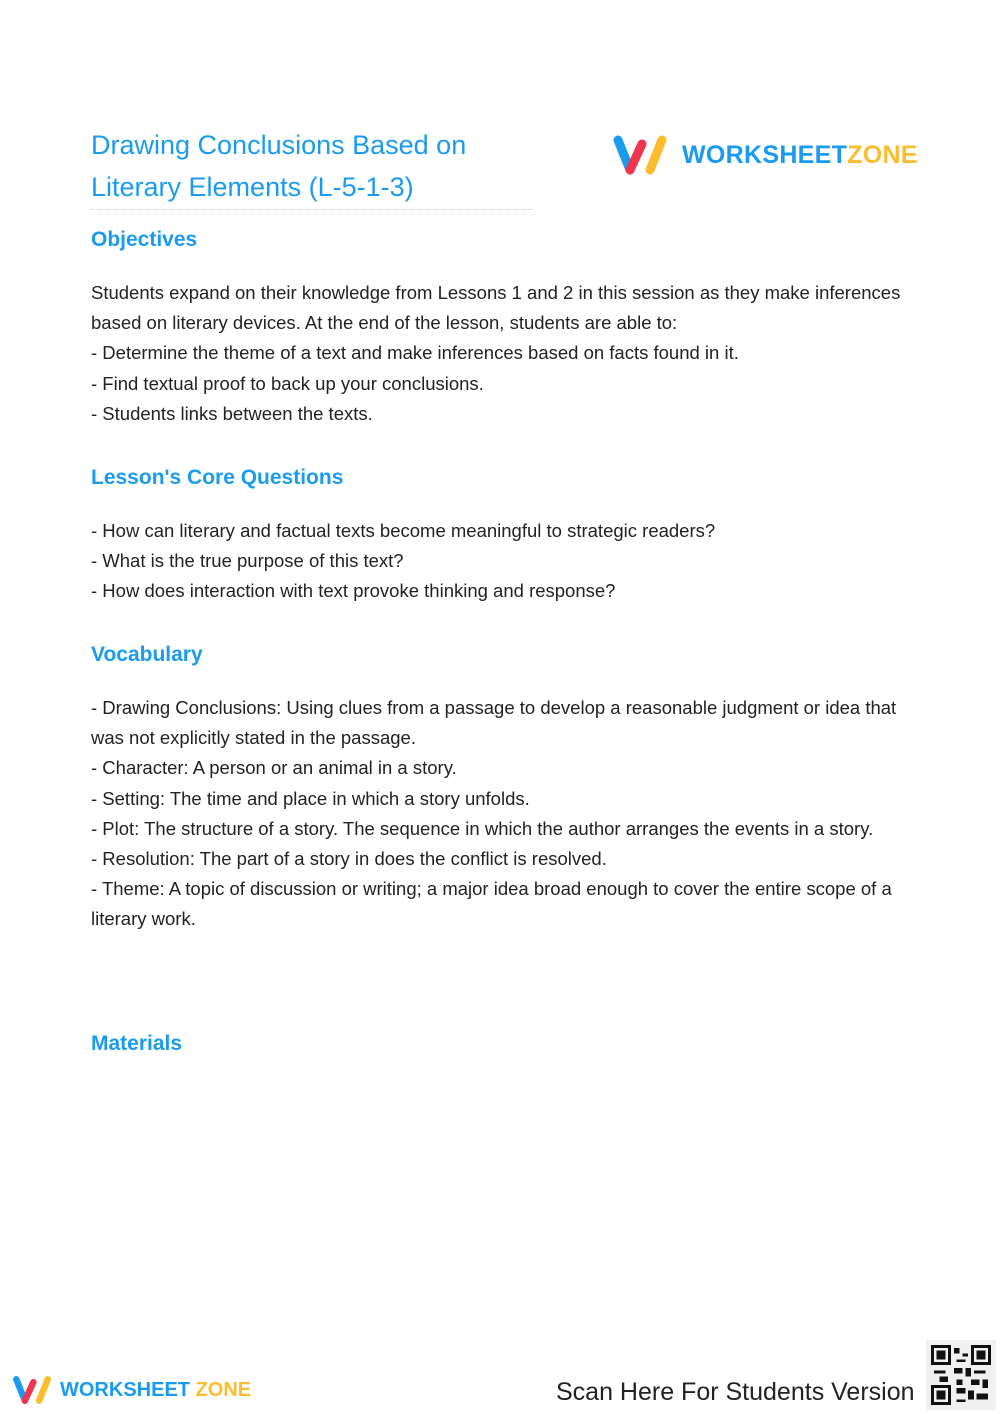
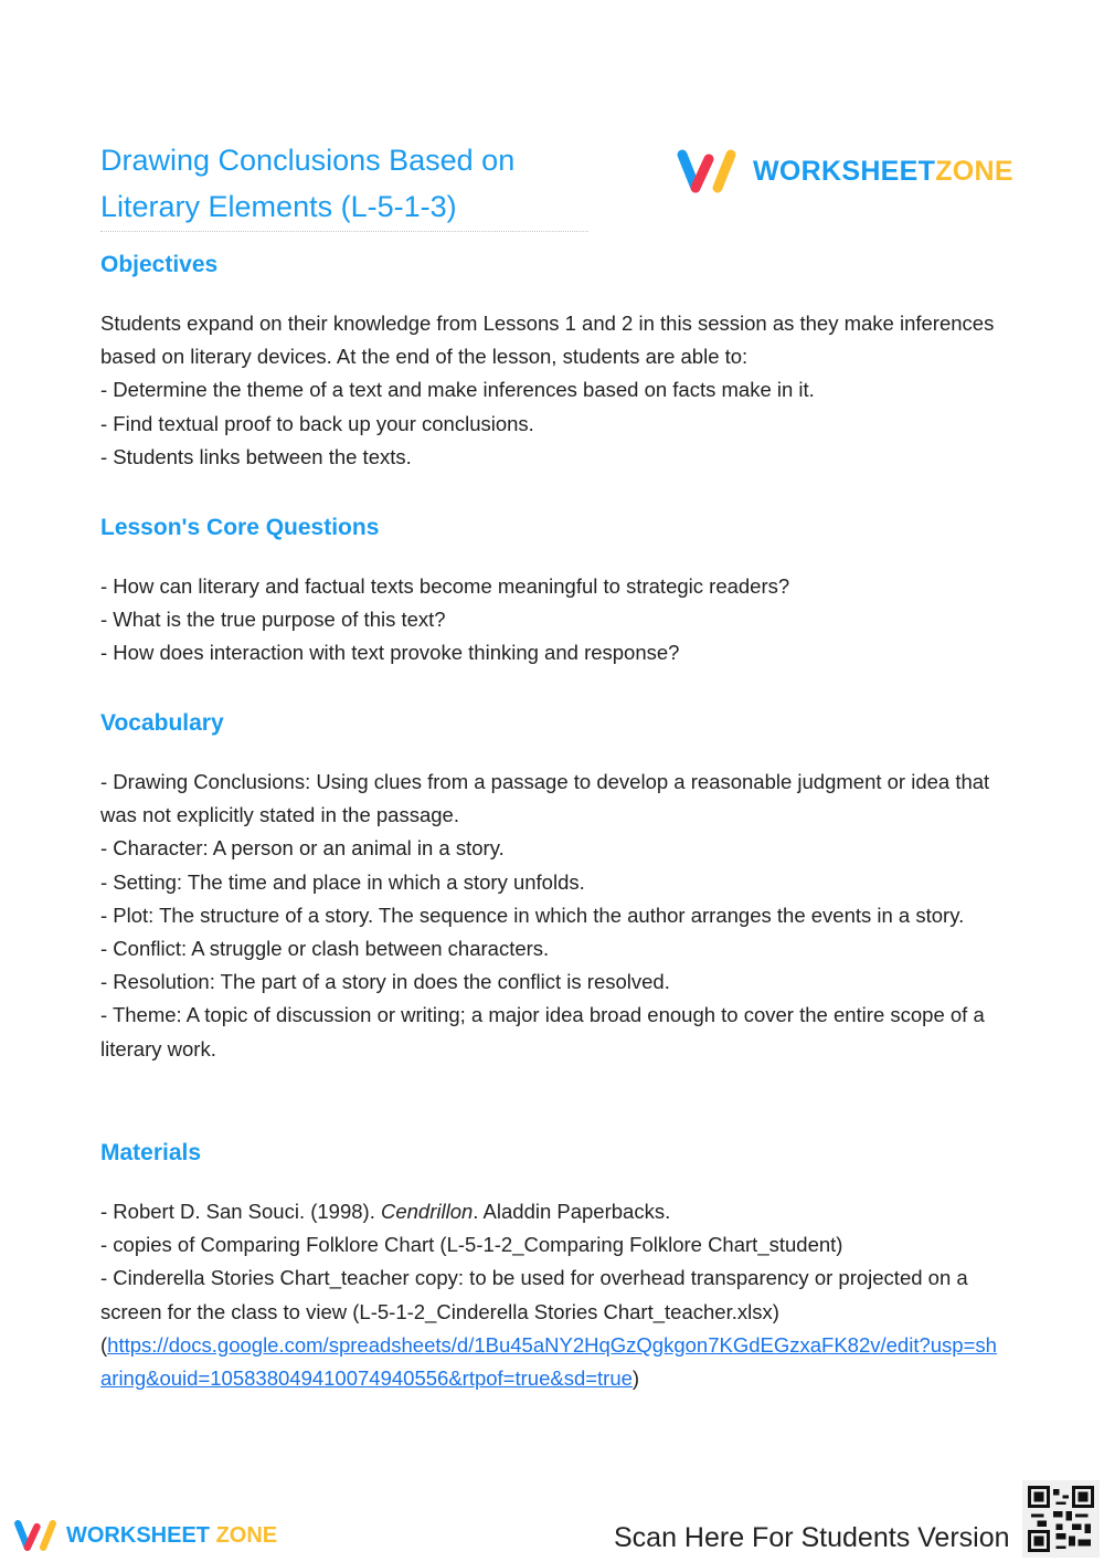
  Drawing Conclusions Based on Literary Elements (L-5-1-3)
  WORKSHEETZONE
  Objectives
  Students expand on their knowledge from Lessons 1 and 2 in this session as they make inferences based on literary devices. At the end of the lesson, students are able to:
- - Determine the theme of a text and make inferences based on facts found in it.
+ - Determine the theme of a text and make inferences based on facts make in it.
  - Find textual proof to back up your conclusions.
  - Students links between the texts.
  Lesson's Core Questions
  - How can literary and factual texts become meaningful to strategic readers?
  - What is the true purpose of this text?
  - How does interaction with text provoke thinking and response?
  Vocabulary
  - Drawing Conclusions: Using clues from a passage to develop a reasonable judgment or idea that was not explicitly stated in the passage.
  - Character: A person or an animal in a story.
  - Setting: The time and place in which a story unfolds.
  - Plot: The structure of a story. The sequence in which the author arranges the events in a story.
+ - Conflict: A struggle or clash between characters.
  - Resolution: The part of a story in does the conflict is resolved.
  - Theme: A topic of discussion or writing; a major idea broad enough to cover the entire scope of a literary work.
  Materials
+ - Robert D. San Souci. (1998). Cendrillon. Aladdin Paperbacks.
+ - copies of Comparing Folklore Chart (L-5-1-2_Comparing Folklore Chart_student)
+ - Cinderella Stories Chart_teacher copy: to be used for overhead transparency or projected on a screen for the class to view (L-5-1-2_Cinderella Stories Chart_teacher.xlsx)
+ (https://docs.google.com/spreadsheets/d/1Bu45aNY2HqGzQgkgon7KGdEGzxaFK82v/edit?usp=sharing&ouid=105838049410074940556&rtpof=true&sd=true)
  WORKSHEET ZONE
  Scan Here For Students Version
